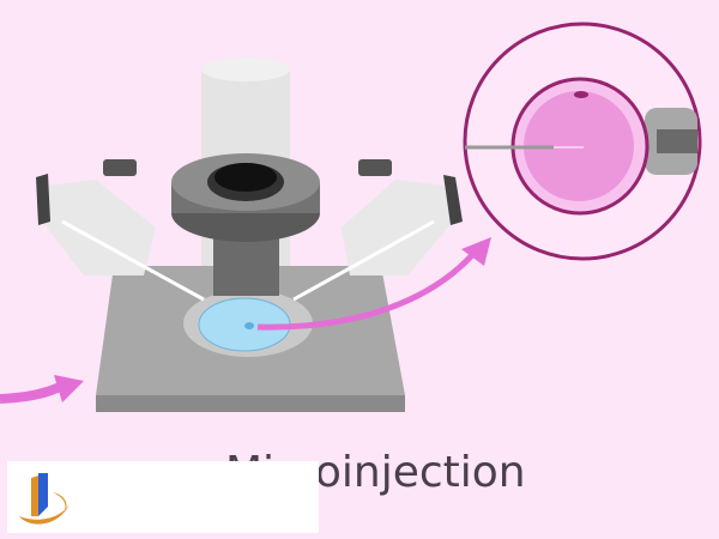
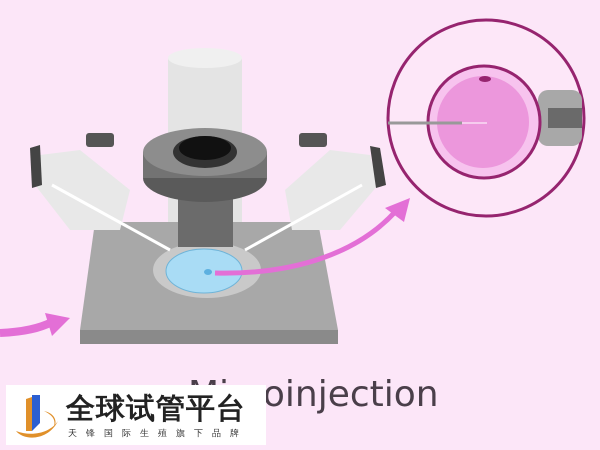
  oinjection
+ 全球试管平台
+ 天锋国际生殖旗下品牌
